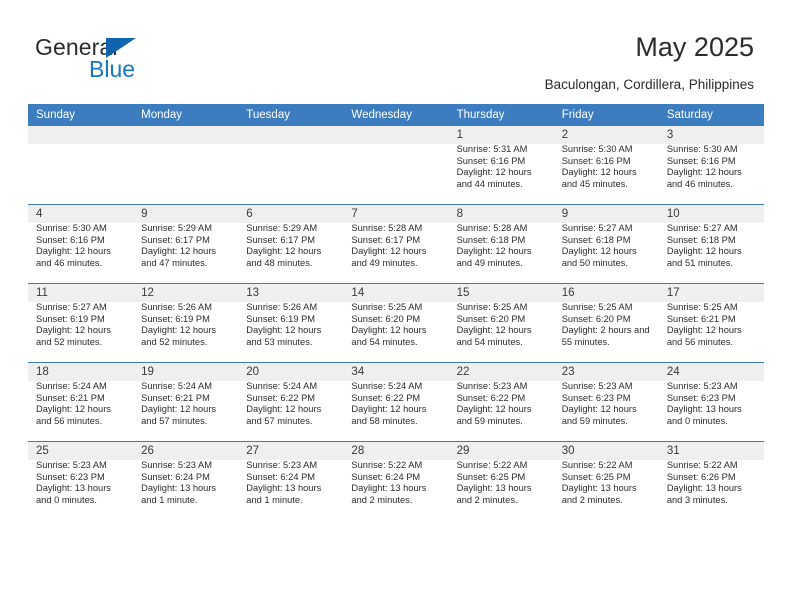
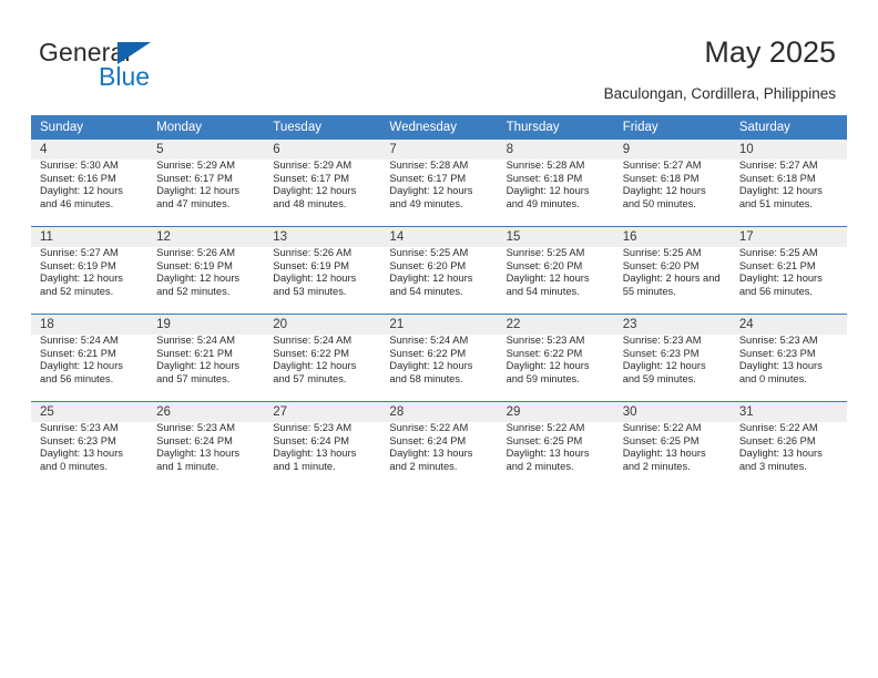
  General
  Blue
  May 2025
  Baculongan, Cordillera, Philippines
  Sunday	Monday	Tuesday	Wednesday	Thursday	Friday	Saturday
- 				1Sunrise: 5:31 AMSunset: 6:16 PMDaylight: 12 hours and 44 minutes.	2Sunrise: 5:30 AMSunset: 6:16 PMDaylight: 12 hours and 45 minutes.	3Sunrise: 5:30 AMSunset: 6:16 PMDaylight: 12 hours and 46 minutes.
- 4Sunrise: 5:30 AMSunset: 6:16 PMDaylight: 12 hours and 46 minutes.	9Sunrise: 5:29 AMSunset: 6:17 PMDaylight: 12 hours and 47 minutes.	6Sunrise: 5:29 AMSunset: 6:17 PMDaylight: 12 hours and 48 minutes.	7Sunrise: 5:28 AMSunset: 6:17 PMDaylight: 12 hours and 49 minutes.	8Sunrise: 5:28 AMSunset: 6:18 PMDaylight: 12 hours and 49 minutes.	9Sunrise: 5:27 AMSunset: 6:18 PMDaylight: 12 hours and 50 minutes.	10Sunrise: 5:27 AMSunset: 6:18 PMDaylight: 12 hours and 51 minutes.
+ 4Sunrise: 5:30 AMSunset: 6:16 PMDaylight: 12 hours and 46 minutes.	5Sunrise: 5:29 AMSunset: 6:17 PMDaylight: 12 hours and 47 minutes.	6Sunrise: 5:29 AMSunset: 6:17 PMDaylight: 12 hours and 48 minutes.	7Sunrise: 5:28 AMSunset: 6:17 PMDaylight: 12 hours and 49 minutes.	8Sunrise: 5:28 AMSunset: 6:18 PMDaylight: 12 hours and 49 minutes.	9Sunrise: 5:27 AMSunset: 6:18 PMDaylight: 12 hours and 50 minutes.	10Sunrise: 5:27 AMSunset: 6:18 PMDaylight: 12 hours and 51 minutes.
  11Sunrise: 5:27 AMSunset: 6:19 PMDaylight: 12 hours and 52 minutes.	12Sunrise: 5:26 AMSunset: 6:19 PMDaylight: 12 hours and 52 minutes.	13Sunrise: 5:26 AMSunset: 6:19 PMDaylight: 12 hours and 53 minutes.	14Sunrise: 5:25 AMSunset: 6:20 PMDaylight: 12 hours and 54 minutes.	15Sunrise: 5:25 AMSunset: 6:20 PMDaylight: 12 hours and 54 minutes.	16Sunrise: 5:25 AMSunset: 6:20 PMDaylight: 2 hours and 55 minutes.	17Sunrise: 5:25 AMSunset: 6:21 PMDaylight: 12 hours and 56 minutes.
- 18Sunrise: 5:24 AMSunset: 6:21 PMDaylight: 12 hours and 56 minutes.	19Sunrise: 5:24 AMSunset: 6:21 PMDaylight: 12 hours and 57 minutes.	20Sunrise: 5:24 AMSunset: 6:22 PMDaylight: 12 hours and 57 minutes.	34Sunrise: 5:24 AMSunset: 6:22 PMDaylight: 12 hours and 58 minutes.	22Sunrise: 5:23 AMSunset: 6:22 PMDaylight: 12 hours and 59 minutes.	23Sunrise: 5:23 AMSunset: 6:23 PMDaylight: 12 hours and 59 minutes.	24Sunrise: 5:23 AMSunset: 6:23 PMDaylight: 13 hours and 0 minutes.
+ 18Sunrise: 5:24 AMSunset: 6:21 PMDaylight: 12 hours and 56 minutes.	19Sunrise: 5:24 AMSunset: 6:21 PMDaylight: 12 hours and 57 minutes.	20Sunrise: 5:24 AMSunset: 6:22 PMDaylight: 12 hours and 57 minutes.	21Sunrise: 5:24 AMSunset: 6:22 PMDaylight: 12 hours and 58 minutes.	22Sunrise: 5:23 AMSunset: 6:22 PMDaylight: 12 hours and 59 minutes.	23Sunrise: 5:23 AMSunset: 6:23 PMDaylight: 12 hours and 59 minutes.	24Sunrise: 5:23 AMSunset: 6:23 PMDaylight: 13 hours and 0 minutes.
  25Sunrise: 5:23 AMSunset: 6:23 PMDaylight: 13 hours and 0 minutes.	26Sunrise: 5:23 AMSunset: 6:24 PMDaylight: 13 hours and 1 minute.	27Sunrise: 5:23 AMSunset: 6:24 PMDaylight: 13 hours and 1 minute.	28Sunrise: 5:22 AMSunset: 6:24 PMDaylight: 13 hours and 2 minutes.	29Sunrise: 5:22 AMSunset: 6:25 PMDaylight: 13 hours and 2 minutes.	30Sunrise: 5:22 AMSunset: 6:25 PMDaylight: 13 hours and 2 minutes.	31Sunrise: 5:22 AMSunset: 6:26 PMDaylight: 13 hours and 3 minutes.
